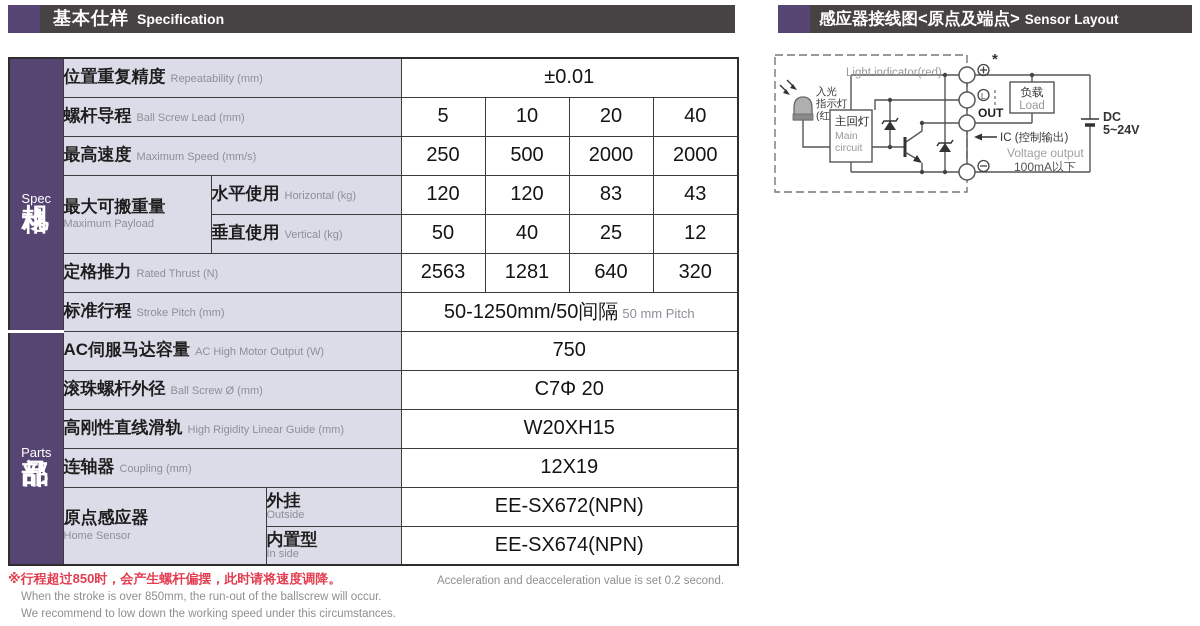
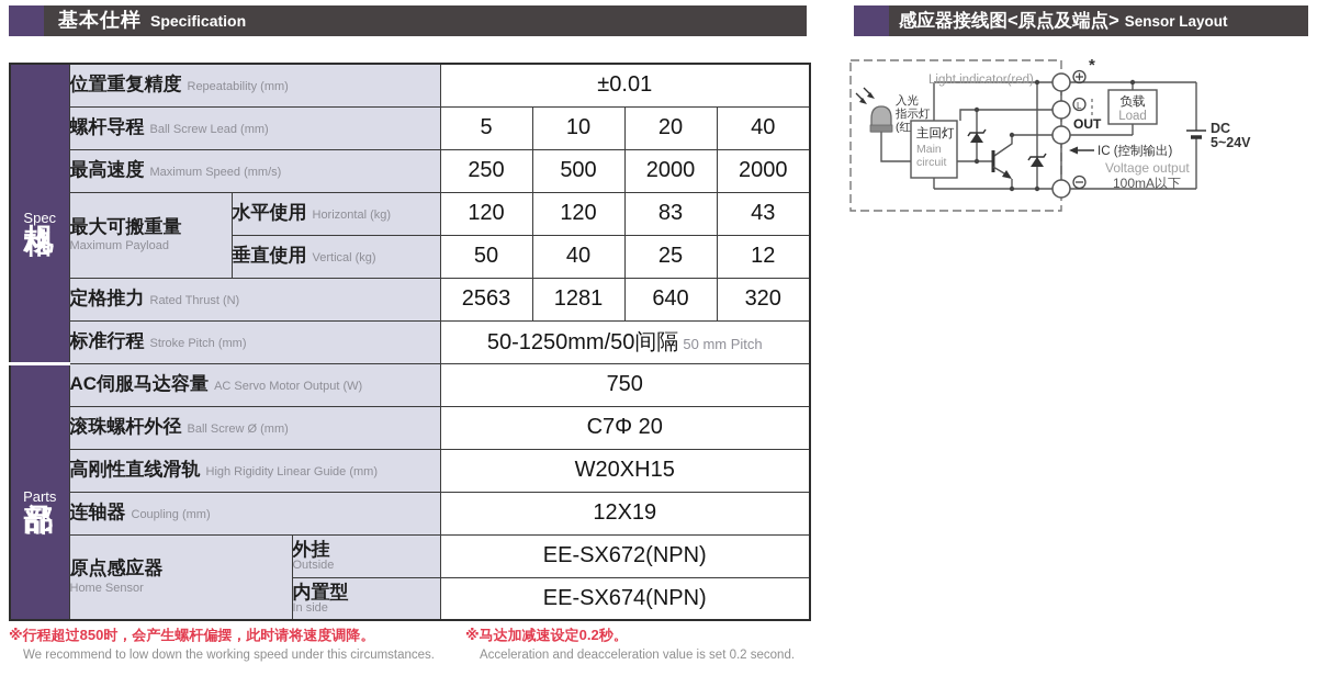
  基本仕样
  Specification
  感应器接线图<原点及端点>
  Sensor Layout
  Spec	位置重复精度 Repeatability (mm)	±0.01
  螺杆导程 Ball Screw Lead (mm)	5	10	20	40
  最高速度 Maximum Speed (mm/s)	250	500	2000	2000
  最大可搬重量Maximum Payload	水平使用 Horizontal (kg)	120	120	83	43
  垂直使用 Vertical (kg)	50	40	25	12
  定格推力 Rated Thrust (N)	2563	1281	640	320
  标准行程 Stroke Pitch (mm)	50-1250mm/50间隔 50 mm Pitch
- Parts	AC伺服马达容量 AC High Motor Output (W)	750
+ Parts	AC伺服马达容量 AC Servo Motor Output (W)	750
  滚珠螺杆外径 Ball Screw Ø (mm)	C7Φ 20
  高刚性直线滑轨 High Rigidity Linear Guide (mm)	W20XH15
  连轴器 Coupling (mm)	12X19
  原点感应器Home Sensor	外挂Outside	EE-SX672(NPN)
  内置型In side	EE-SX674(NPN)
  入光
  指示灯
  Light indicator(red)
  主回灯
  Main
  circuit
  *
  L
  OUT
  IC (控制输出)
  Voltage output
  100mA以下
  负载
  Load
  DC
  5~24V
  ※行程超过850时，会产生螺杆偏摆，此时请将速度调降。
- When the stroke is over 850mm, the run-out of the ballscrew will occur.
  We recommend to low down the working speed under this circumstances.
+ ※马达加减速设定0.2秒。
  Acceleration and deacceleration value is set 0.2 second.
